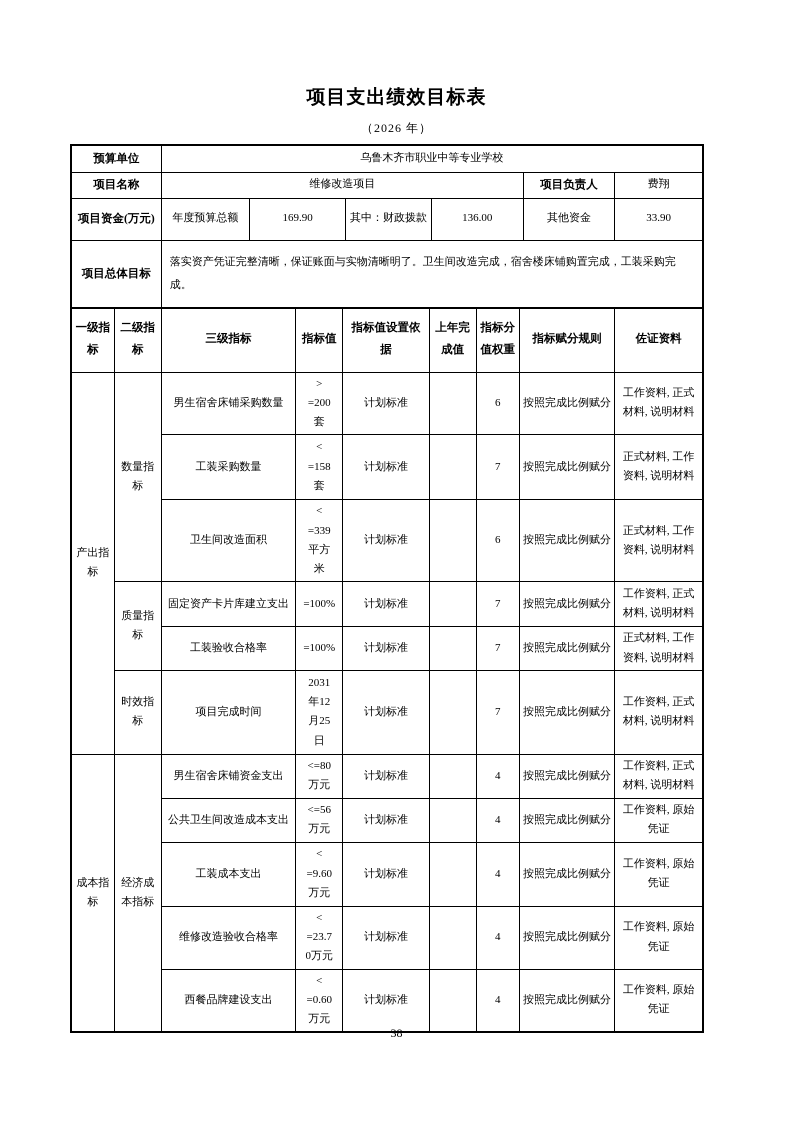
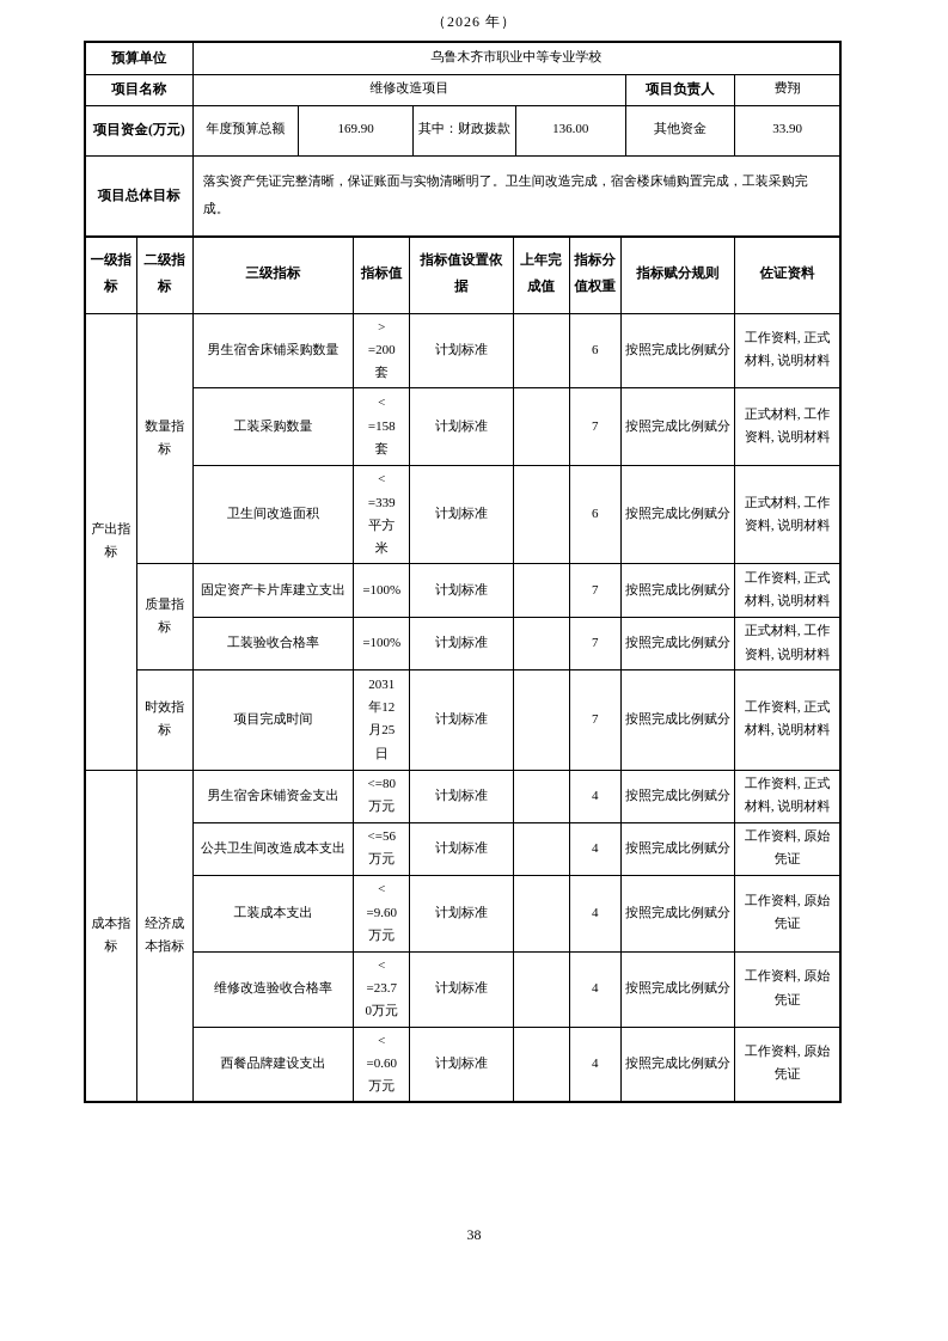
- 项目支出绩效目标表
  （2026 年）
  预算单位	乌鲁木齐市职业中等专业学校
  项目名称	维修改造项目	项目负责人	费翔
  项目资金(万元)	年度预算总额	169.90	其中：财政拨款	136.00	其他资金	33.90
  项目总体目标	落实资产凭证完整清晰，保证账面与实物清晰明了。卫生间改造完成，宿舍楼床铺购置完成，工装采购完成。
  一级指标	二级指标	三级指标	指标值	指标值设置依据	上年完成值	指标分值权重	指标赋分规则	佐证资料
  产出指标	数量指标	男生宿舍床铺采购数量	> =200 套	计划标准		6	按照完成比例赋分	工作资料, 正式材料, 说明材料
  工装采购数量	< =158 套	计划标准		7	按照完成比例赋分	正式材料, 工作资料, 说明材料
  卫生间改造面积	< =339 平方 米	计划标准		6	按照完成比例赋分	正式材料, 工作资料, 说明材料
  质量指标	固定资产卡片库建立支出	=100%	计划标准		7	按照完成比例赋分	工作资料, 正式材料, 说明材料
  工装验收合格率	=100%	计划标准		7	按照完成比例赋分	正式材料, 工作资料, 说明材料
  时效指标	项目完成时间	2031 年12 月25 日	计划标准		7	按照完成比例赋分	工作资料, 正式材料, 说明材料
  成本指标	经济成本指标	男生宿舍床铺资金支出	<=80 万元	计划标准		4	按照完成比例赋分	工作资料, 正式材料, 说明材料
  公共卫生间改造成本支出	<=56 万元	计划标准		4	按照完成比例赋分	工作资料, 原始凭证
  工装成本支出	< =9.60 万元	计划标准		4	按照完成比例赋分	工作资料, 原始凭证
  维修改造验收合格率	< =23.7 0万元	计划标准		4	按照完成比例赋分	工作资料, 原始凭证
  西餐品牌建设支出	< =0.60 万元	计划标准		4	按照完成比例赋分	工作资料, 原始凭证
  38
